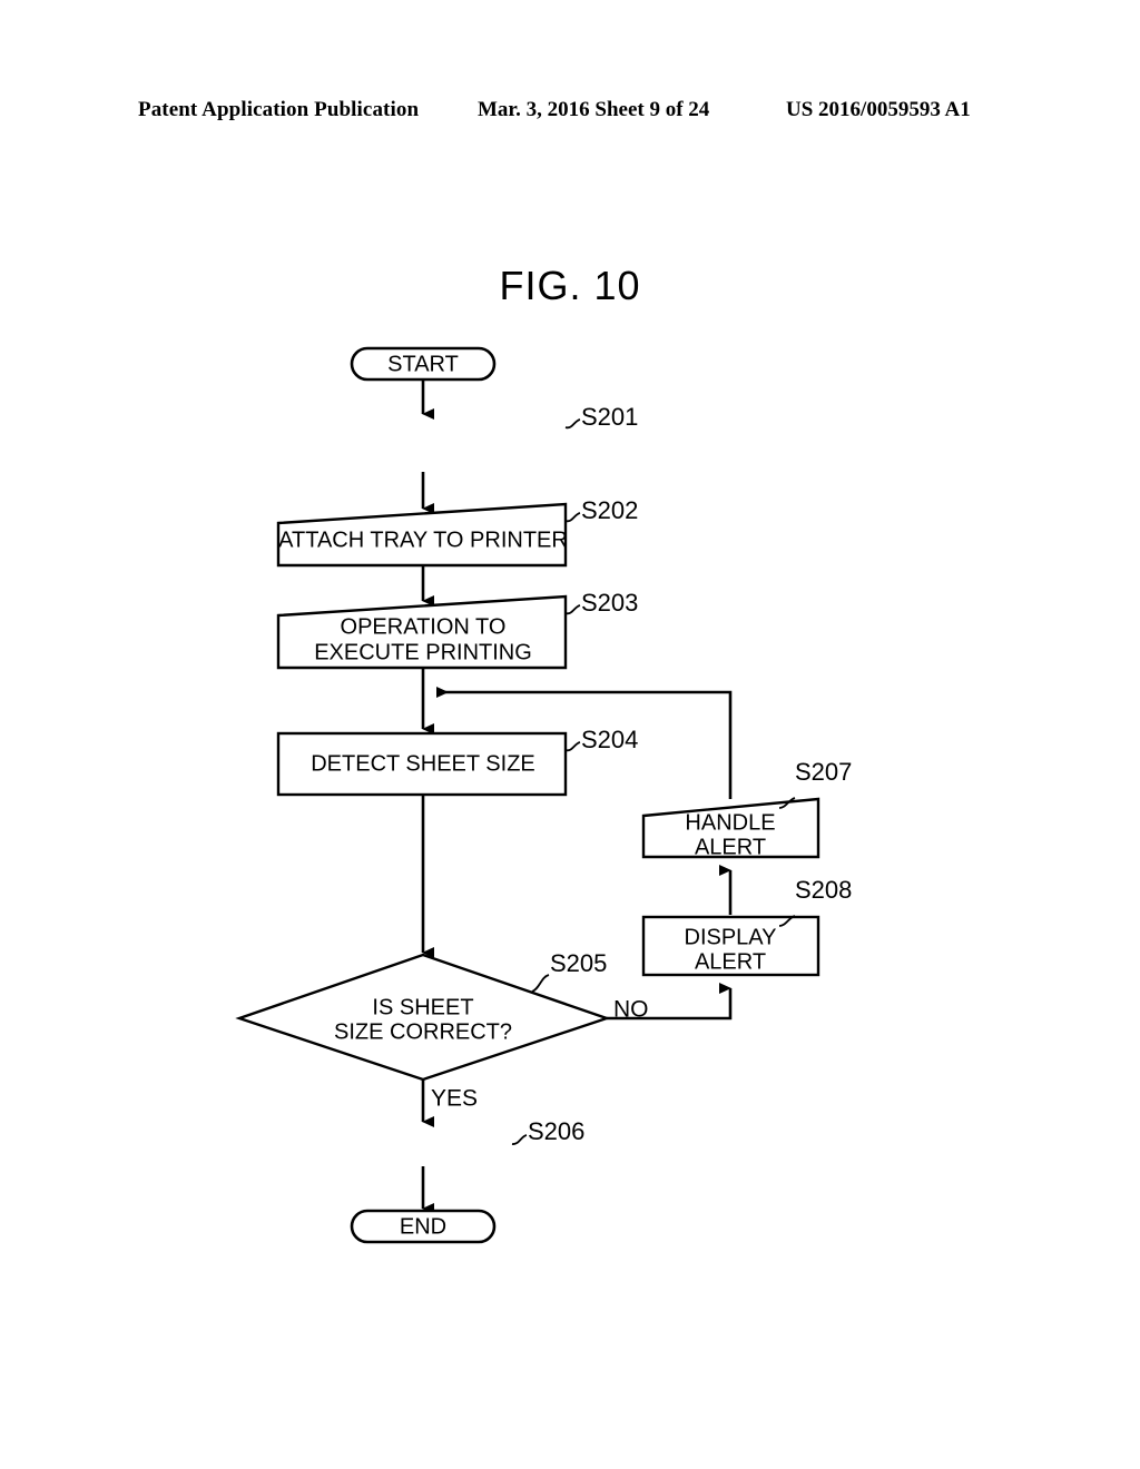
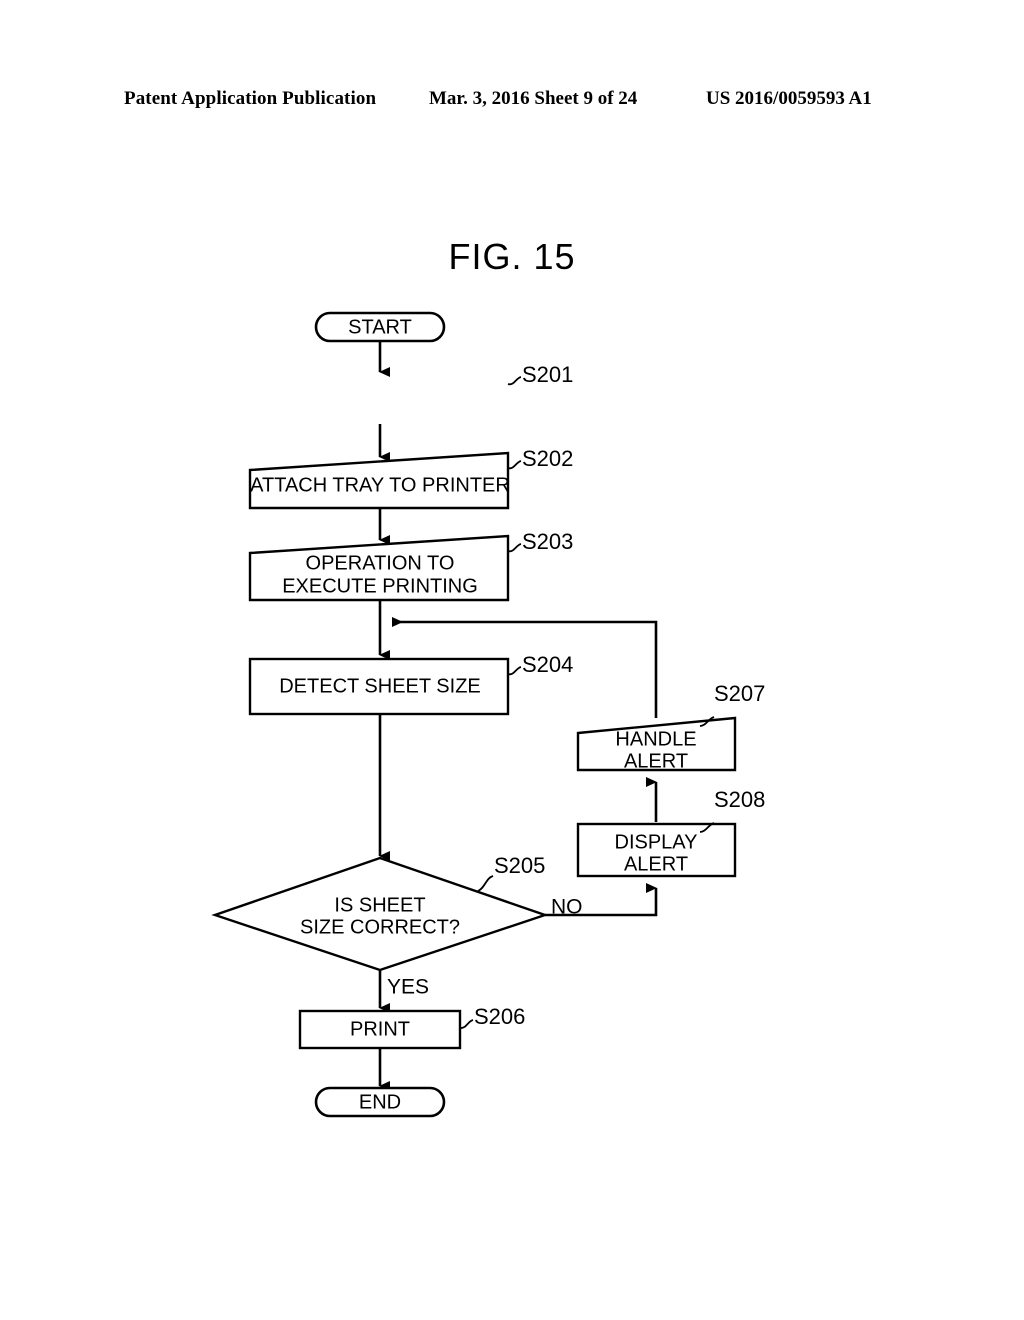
  Patent Application Publication
  Mar. 3, 2016 Sheet 9 of 24
  US 2016/0059593 A1
- FIG. 10
+ FIG. 15
  START
  S201
  ATTACH TRAY TO PRINTER
  S202
  OPERATION TO
  EXECUTE PRINTING
  S203
  DETECT SHEET SIZE
  S204
  HANDLE
  ALERT
  S207
  DISPLAY
  ALERT
  S208
  IS SHEET
  SIZE CORRECT?
  S205
  NO
  YES
+ PRINT
  S206
  END
